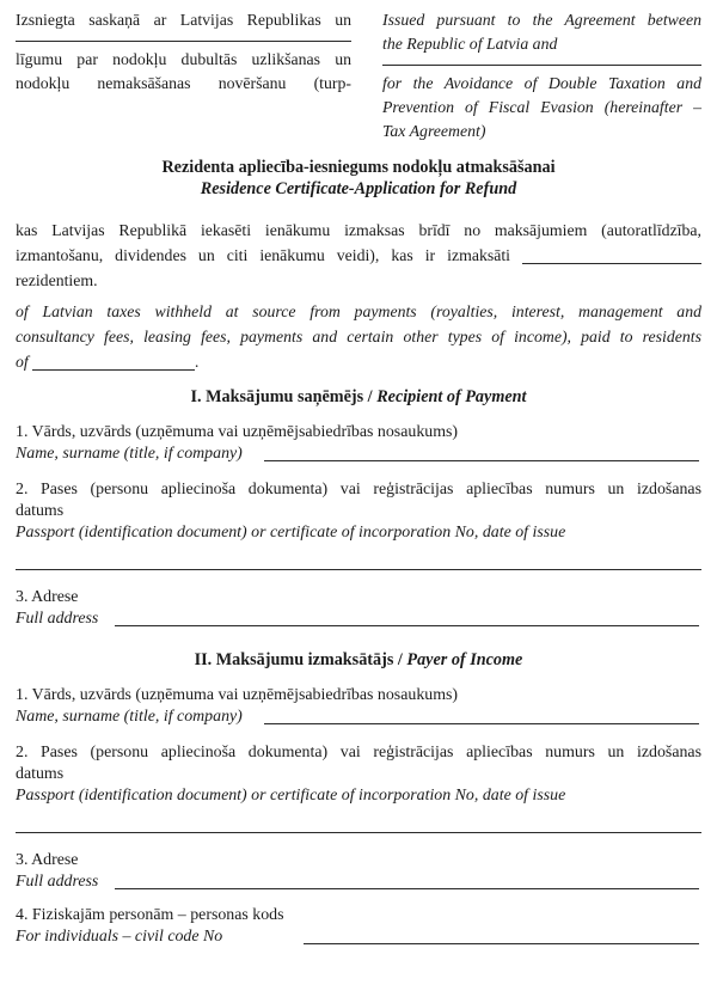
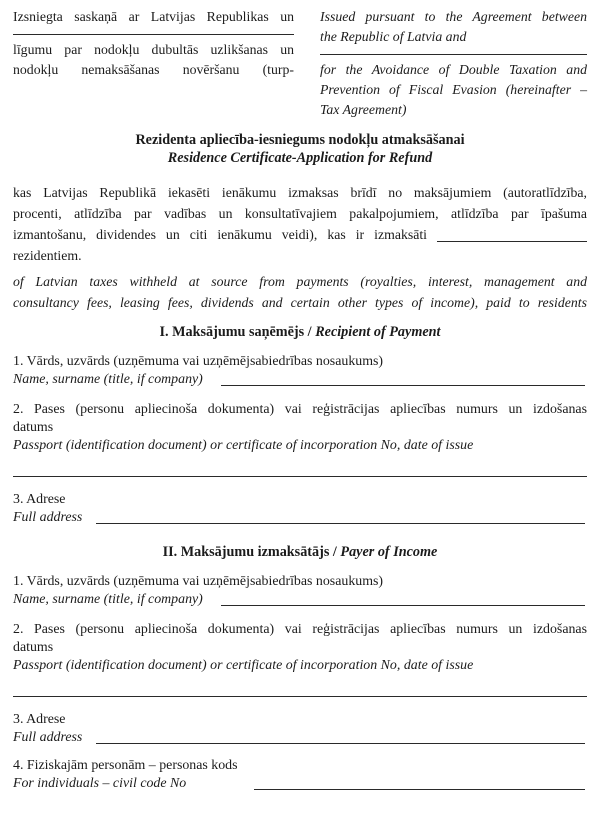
  Izsniegta saskaņā ar Latvijas Republikas un
  līgumu par nodokļu dubultās uzlikšanas un
  nodokļu nemaksāšanas novēršanu (turp-
  Issued pursuant to the Agreement between
  the Republic of Latvia and
  for the Avoidance of Double Taxation and
  Prevention of Fiscal Evasion (hereinafter –
  Tax Agreement)
  Rezidenta apliecība-iesniegums nodokļu atmaksāšanai
  Residence Certificate-Application for Refund
  kas Latvijas Republikā iekasēti ienākumu izmaksas brīdī no maksājumiem (autoratlīdzība,
+ procenti, atlīdzība par vadības un konsultatīvajiem pakalpojumiem, atlīdzība par īpašuma
  izmantošanu, dividendes un citi ienākumu veidi), kas ir izmaksāti
  rezidentiem.
  of Latvian taxes withheld at source from payments (royalties, interest, management and
- consultancy fees, leasing fees, payments and certain other types of income), paid to residents
+ consultancy fees, leasing fees, dividends and certain other types of income), paid to residents
- of .
  I. Maksājumu saņēmējs / Recipient of Payment
  1. Vārds, uzvārds (uzņēmuma vai uzņēmējsabiedrības nosaukums)
  Name, surname (title, if company)
  2. Pases (personu apliecinoša dokumenta) vai reģistrācijas apliecības numurs un izdošanas
  datums
  Passport (identification document) or certificate of incorporation No, date of issue
  3. Adrese
  Full address
  II. Maksājumu izmaksātājs / Payer of Income
  1. Vārds, uzvārds (uzņēmuma vai uzņēmējsabiedrības nosaukums)
  Name, surname (title, if company)
  2. Pases (personu apliecinoša dokumenta) vai reģistrācijas apliecības numurs un izdošanas
  datums
  Passport (identification document) or certificate of incorporation No, date of issue
  3. Adrese
  Full address
  4. Fiziskajām personām – personas kods
  For individuals – civil code No
